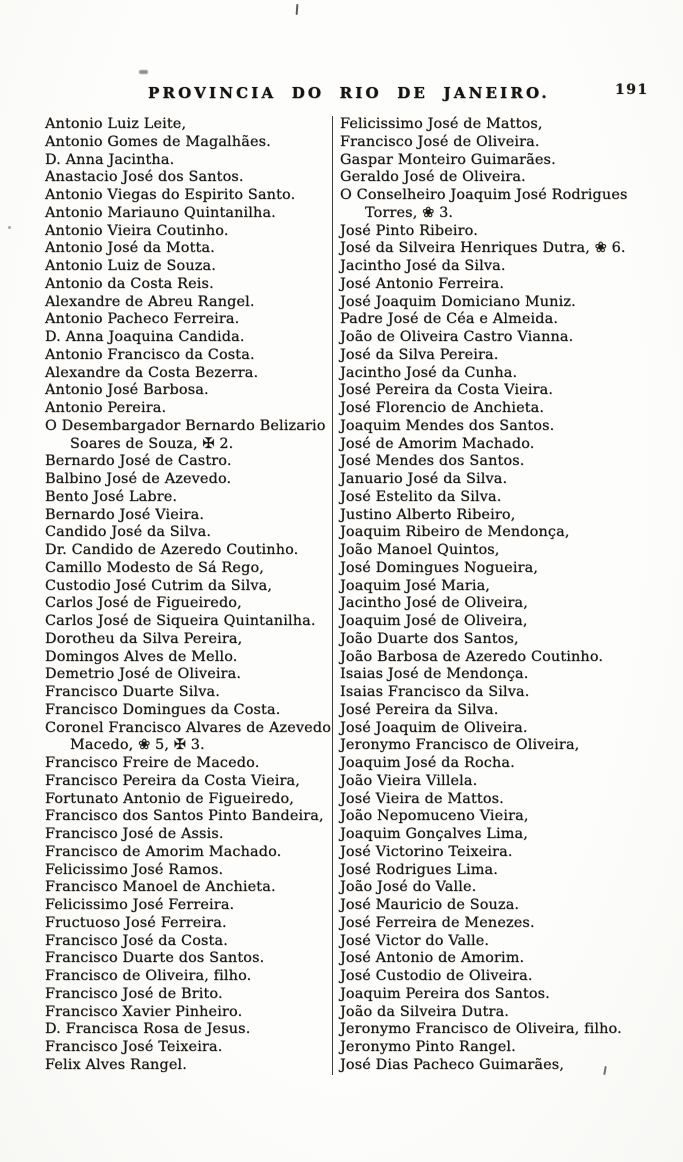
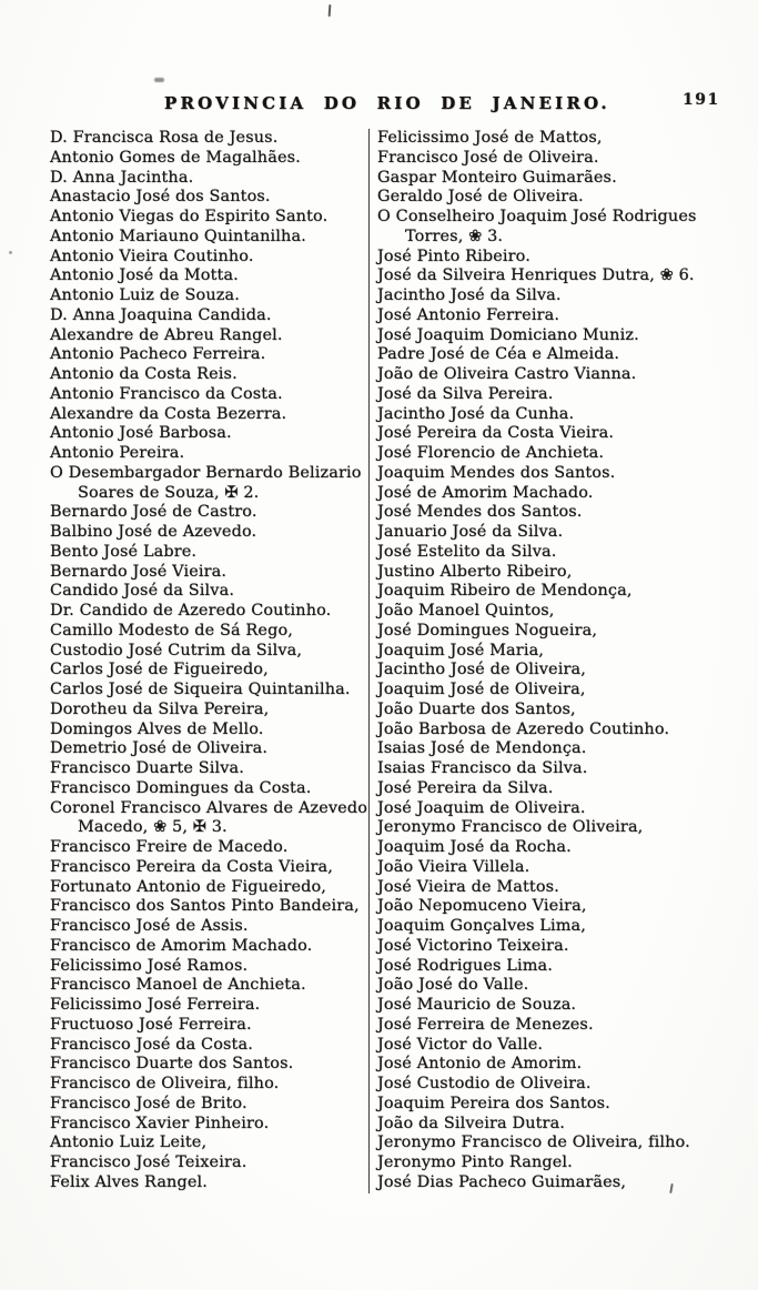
  PROVINCIA DO RIO DE JANEIRO.
  191
- Antonio Luiz Leite,
+ D. Francisca Rosa de Jesus.
  Antonio Gomes de Magalhães.
  D. Anna Jacintha.
  Anastacio José dos Santos.
  Antonio Viegas do Espirito Santo.
  Antonio Mariauno Quintanilha.
  Antonio Vieira Coutinho.
  Antonio José da Motta.
  Antonio Luiz de Souza.
- Antonio da Costa Reis.
+ D. Anna Joaquina Candida.
  Alexandre de Abreu Rangel.
  Antonio Pacheco Ferreira.
- D. Anna Joaquina Candida.
+ Antonio da Costa Reis.
  Antonio Francisco da Costa.
  Alexandre da Costa Bezerra.
  Antonio José Barbosa.
  Antonio Pereira.
  O Desembargador Bernardo Belizario
  Soares de Souza, ✠ 2.
  Bernardo José de Castro.
  Balbino José de Azevedo.
  Bento José Labre.
  Bernardo José Vieira.
  Candido José da Silva.
  Dr. Candido de Azeredo Coutinho.
  Camillo Modesto de Sá Rego,
  Custodio José Cutrim da Silva,
  Carlos José de Figueiredo,
  Carlos José de Siqueira Quintanilha.
  Dorotheu da Silva Pereira,
  Domingos Alves de Mello.
  Demetrio José de Oliveira.
  Francisco Duarte Silva.
  Francisco Domingues da Costa.
  Coronel Francisco Alvares de Azevedo
  Macedo, ❀ 5, ✠ 3.
  Francisco Freire de Macedo.
  Francisco Pereira da Costa Vieira,
  Fortunato Antonio de Figueiredo,
  Francisco dos Santos Pinto Bandeira,
  Francisco José de Assis.
  Francisco de Amorim Machado.
  Felicissimo José Ramos.
  Francisco Manoel de Anchieta.
  Felicissimo José Ferreira.
  Fructuoso José Ferreira.
  Francisco José da Costa.
  Francisco Duarte dos Santos.
  Francisco de Oliveira, filho.
  Francisco José de Brito.
  Francisco Xavier Pinheiro.
- D. Francisca Rosa de Jesus.
+ Antonio Luiz Leite,
  Francisco José Teixeira.
  Felix Alves Rangel.
  Felicissimo José de Mattos,
  Francisco José de Oliveira.
  Gaspar Monteiro Guimarães.
  Geraldo José de Oliveira.
  O Conselheiro Joaquim José Rodrigues
  Torres, ❀ 3.
  José Pinto Ribeiro.
  José da Silveira Henriques Dutra, ❀ 6.
  Jacintho José da Silva.
  José Antonio Ferreira.
  José Joaquim Domiciano Muniz.
  Padre José de Céa e Almeida.
  João de Oliveira Castro Vianna.
  José da Silva Pereira.
  Jacintho José da Cunha.
  José Pereira da Costa Vieira.
  José Florencio de Anchieta.
  Joaquim Mendes dos Santos.
  José de Amorim Machado.
  José Mendes dos Santos.
  Januario José da Silva.
  José Estelito da Silva.
  Justino Alberto Ribeiro,
  Joaquim Ribeiro de Mendonça,
  João Manoel Quintos,
  José Domingues Nogueira,
  Joaquim José Maria,
  Jacintho José de Oliveira,
  Joaquim José de Oliveira,
  João Duarte dos Santos,
  João Barbosa de Azeredo Coutinho.
  Isaias José de Mendonça.
  Isaias Francisco da Silva.
  José Pereira da Silva.
  José Joaquim de Oliveira.
  Jeronymo Francisco de Oliveira,
  Joaquim José da Rocha.
  João Vieira Villela.
  José Vieira de Mattos.
  João Nepomuceno Vieira,
  Joaquim Gonçalves Lima,
  José Victorino Teixeira.
  José Rodrigues Lima.
  João José do Valle.
  José Mauricio de Souza.
  José Ferreira de Menezes.
  José Victor do Valle.
  José Antonio de Amorim.
  José Custodio de Oliveira.
  Joaquim Pereira dos Santos.
  João da Silveira Dutra.
  Jeronymo Francisco de Oliveira, filho.
  Jeronymo Pinto Rangel.
  José Dias Pacheco Guimarães,
